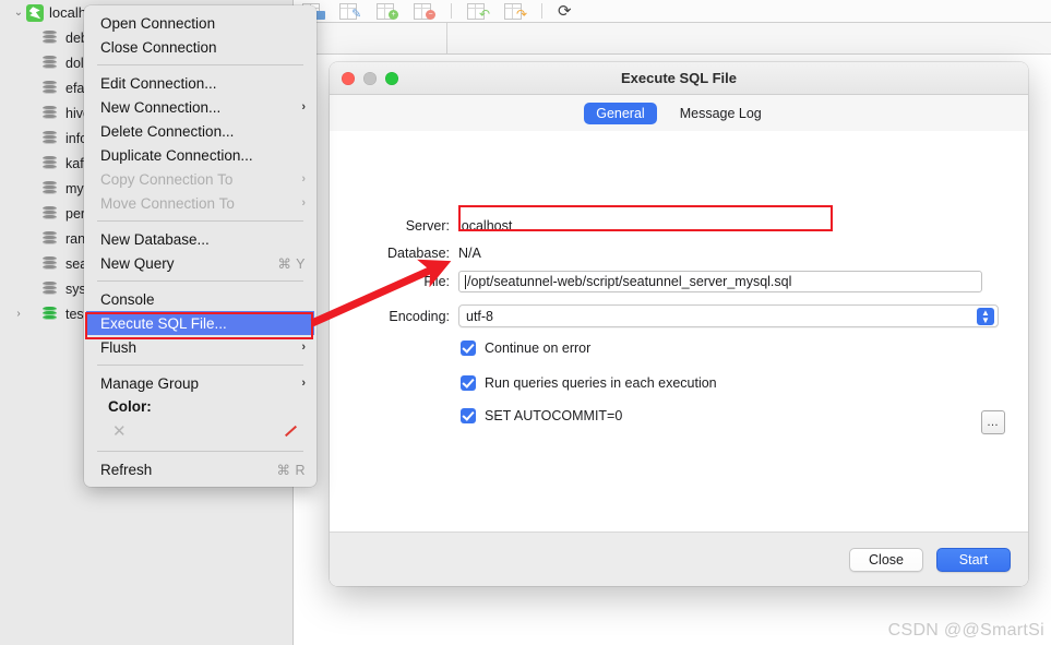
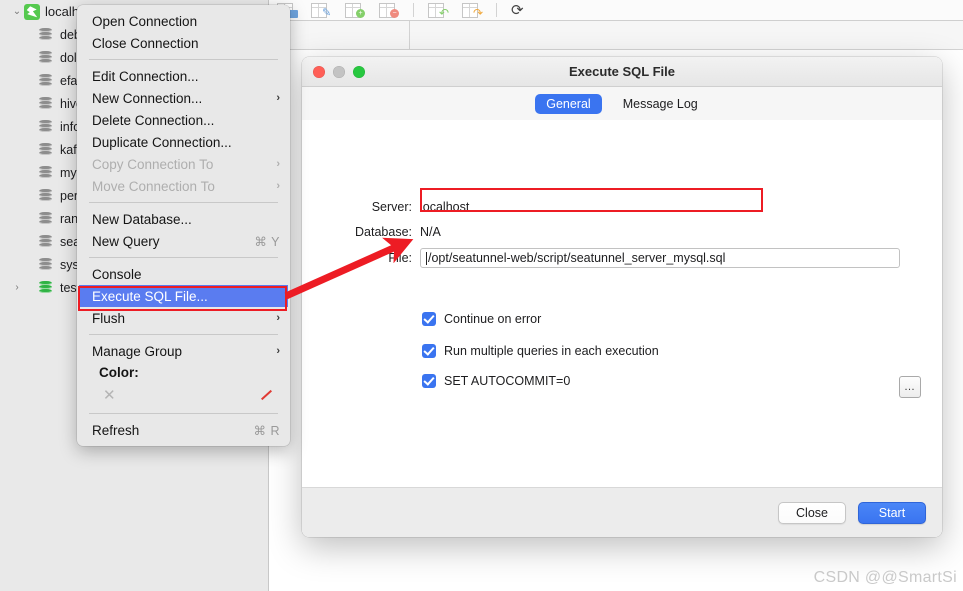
  ⌄
  dol
  efa
  kaf
  per
  ran
  sys
  ›
  tes
  ✎
  ↶
  ↷
  ⟳
  Open Connection
  Close Connection
  Edit Connection...
  New Connection...
  ›
  Delete Connection...
  Duplicate Connection...
  Copy Connection To
  ›
  Move Connection To
  ›
  New Database...
  New Query
  ⌘ Y
  Console
  Execute SQL File...
  Flush
  ›
  Manage Group
  ›
  Color:
  ✕
  Refresh
  ⌘ R
  Execute SQL File
  General
  Message Log
  Server:
  localhost
  Database:
  N/A
  File:
  /opt/seatunnel-web/script/seatunnel_server_mysql.sql
  …
- Encoding:
- utf-8
- ▲
- ▼
  Continue on error
- Run queries queries in each execution
+ Run multiple queries in each execution
  SET AUTOCOMMIT=0
  Close
  Start
  CSDN @@SmartSi
